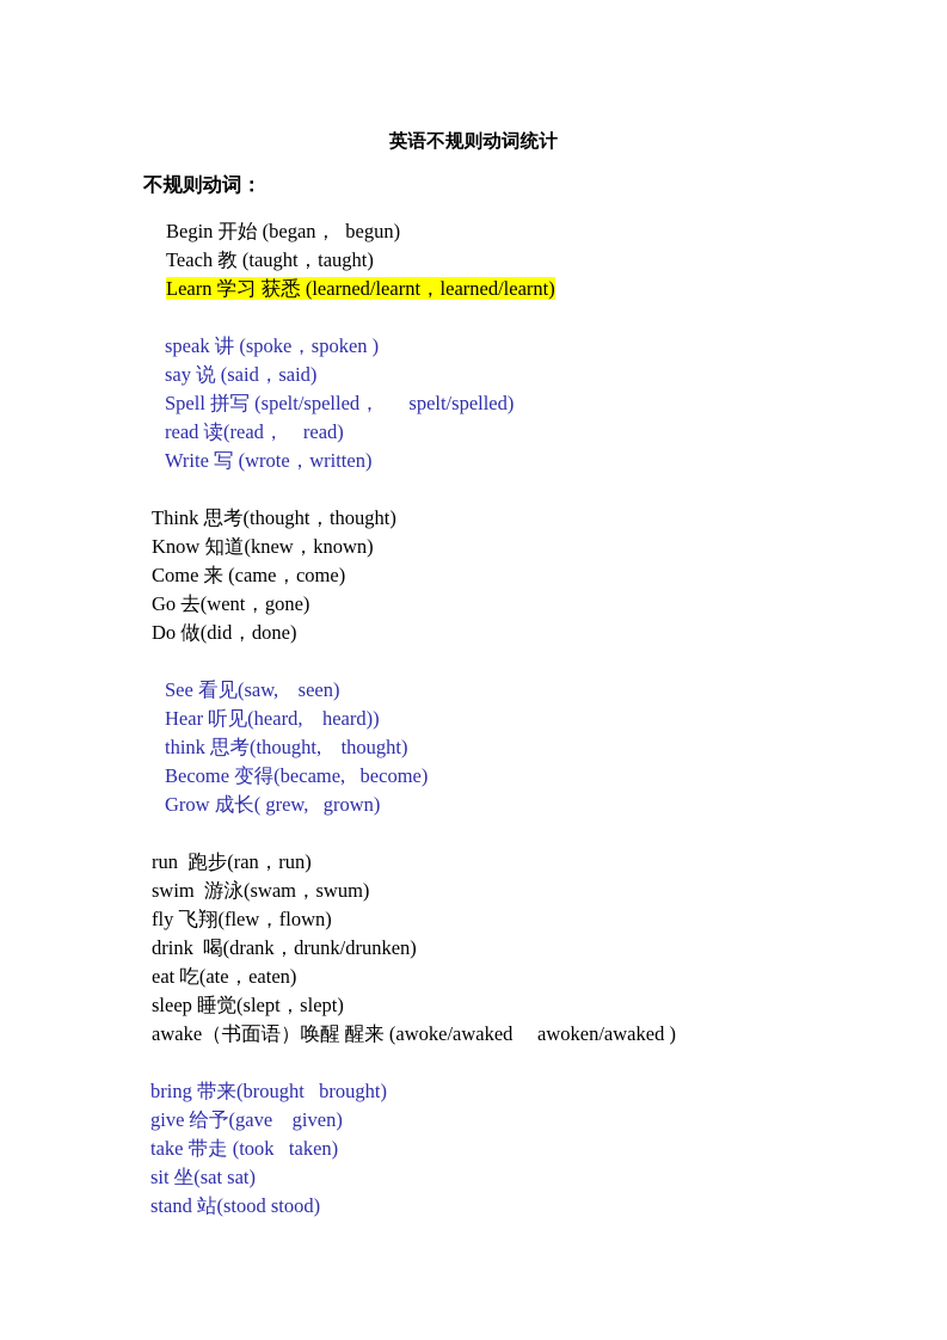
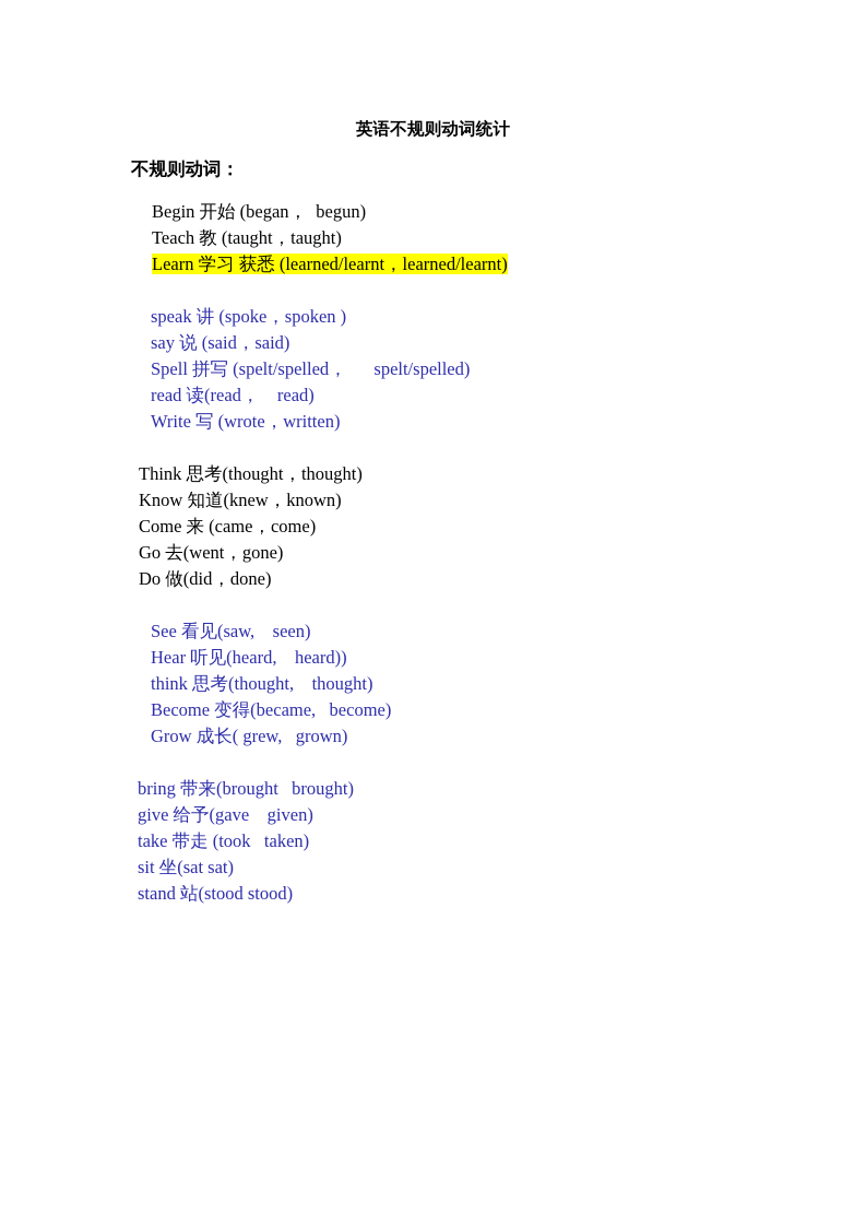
  英语不规则动词统计
  不规则动词：
  Begin 开始 (began， begun)
  Teach 教 (taught，taught)
  Learn 学习 获悉 (learned/learnt，learned/learnt)
  speak 讲 (spoke，spoken )
  say 说 (said，said)
  Spell 拼写 (spelt/spelled， spelt/spelled)
  read 读(read， read)
  Write 写 (wrote，written)
  Think 思考(thought，thought)
  Know 知道(knew，known)
  Come 来 (came，come)
  Go 去(went，gone)
  Do 做(did，done)
  See 看见(saw, seen)
  Hear 听见(heard, heard))
  think 思考(thought, thought)
  Become 变得(became, become)
  Grow 成长( grew, grown)
- run 跑步(ran，run)
- swim 游泳(swam，swum)
- fly 飞翔(flew，flown)
- drink 喝(drank，drunk/drunken)
- eat 吃(ate，eaten)
- sleep 睡觉(slept，slept)
- awake（书面语）唤醒 醒来 (awoke/awaked awoken/awaked )
  bring 带来(brought brought)
  give 给予(gave given)
  take 带走 (took taken)
  sit 坐(sat sat)
  stand 站(stood stood)
